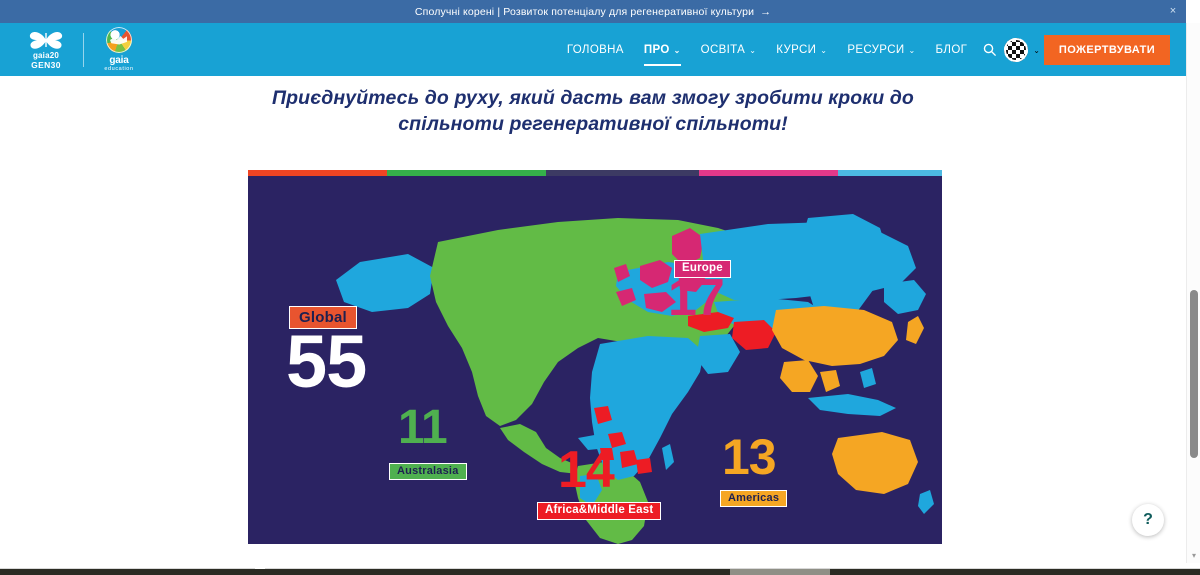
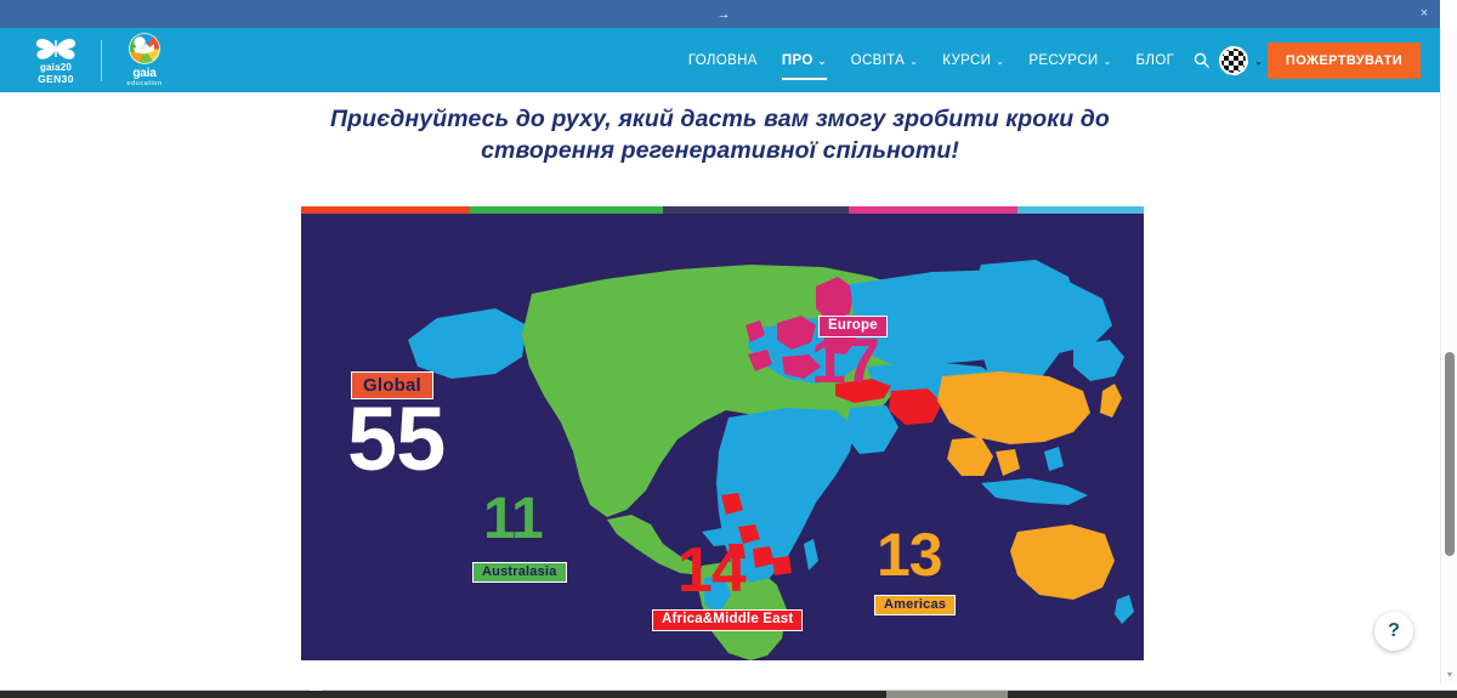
- Сполучні корені | Розвиток потенціалу для регенеративної культури
  →
  ×
  gaia20
  GEN30
  gaia
  ГОЛОВНА
  ПРО
  ⌄
  ОСВІТА
  ⌄
  КУРСИ
  ⌄
  РЕСУРСИ
  ⌄
  БЛОГ
  ⌄
  ПОЖЕРТВУВАТИ
- Приєднуйтесь до руху, який дасть вам змогу зробити кроки до спільноти регенеративної спільноти!
+ Приєднуйтесь до руху, який дасть вам змогу зробити кроки до створення регенеративної спільноти!
  Global
  55
  Europe
  17
  11
  Australasia
  14
  Africa&Middle East
  13
  Americas
  ?
  ▾
